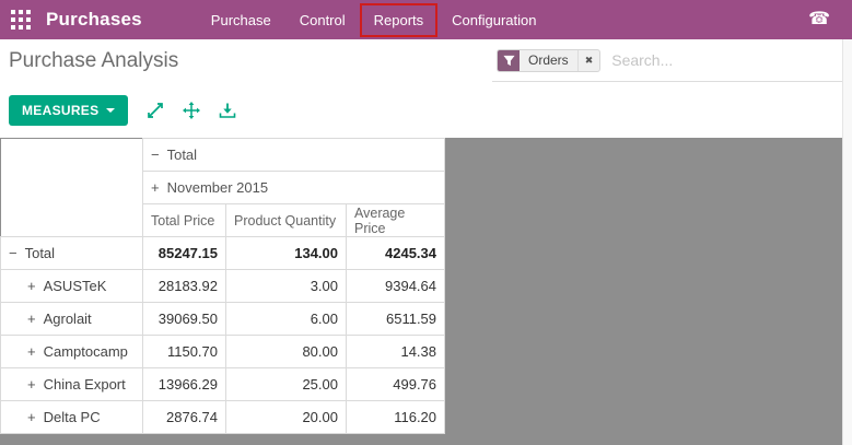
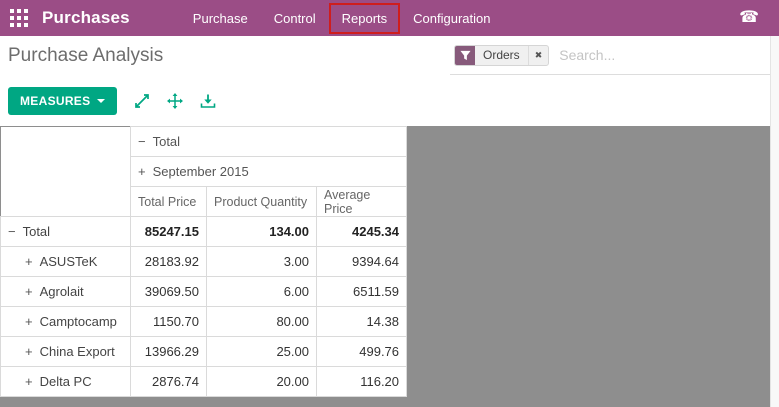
  Purchases
  Purchase
  Control
  Reports
  Configuration
  ☎
  Purchase Analysis
  Orders
  ✖
  Search...
  MEASURES
  	− Total
- 	+ November 2015
+ 	+ September 2015
  	Total Price	Product Quantity	Average Price
  − Total	85247.15	134.00	4245.34
  + ASUSTeK	28183.92	3.00	9394.64
  + Agrolait	39069.50	6.00	6511.59
  + Camptocamp	1150.70	80.00	14.38
  + China Export	13966.29	25.00	499.76
  + Delta PC	2876.74	20.00	116.20
